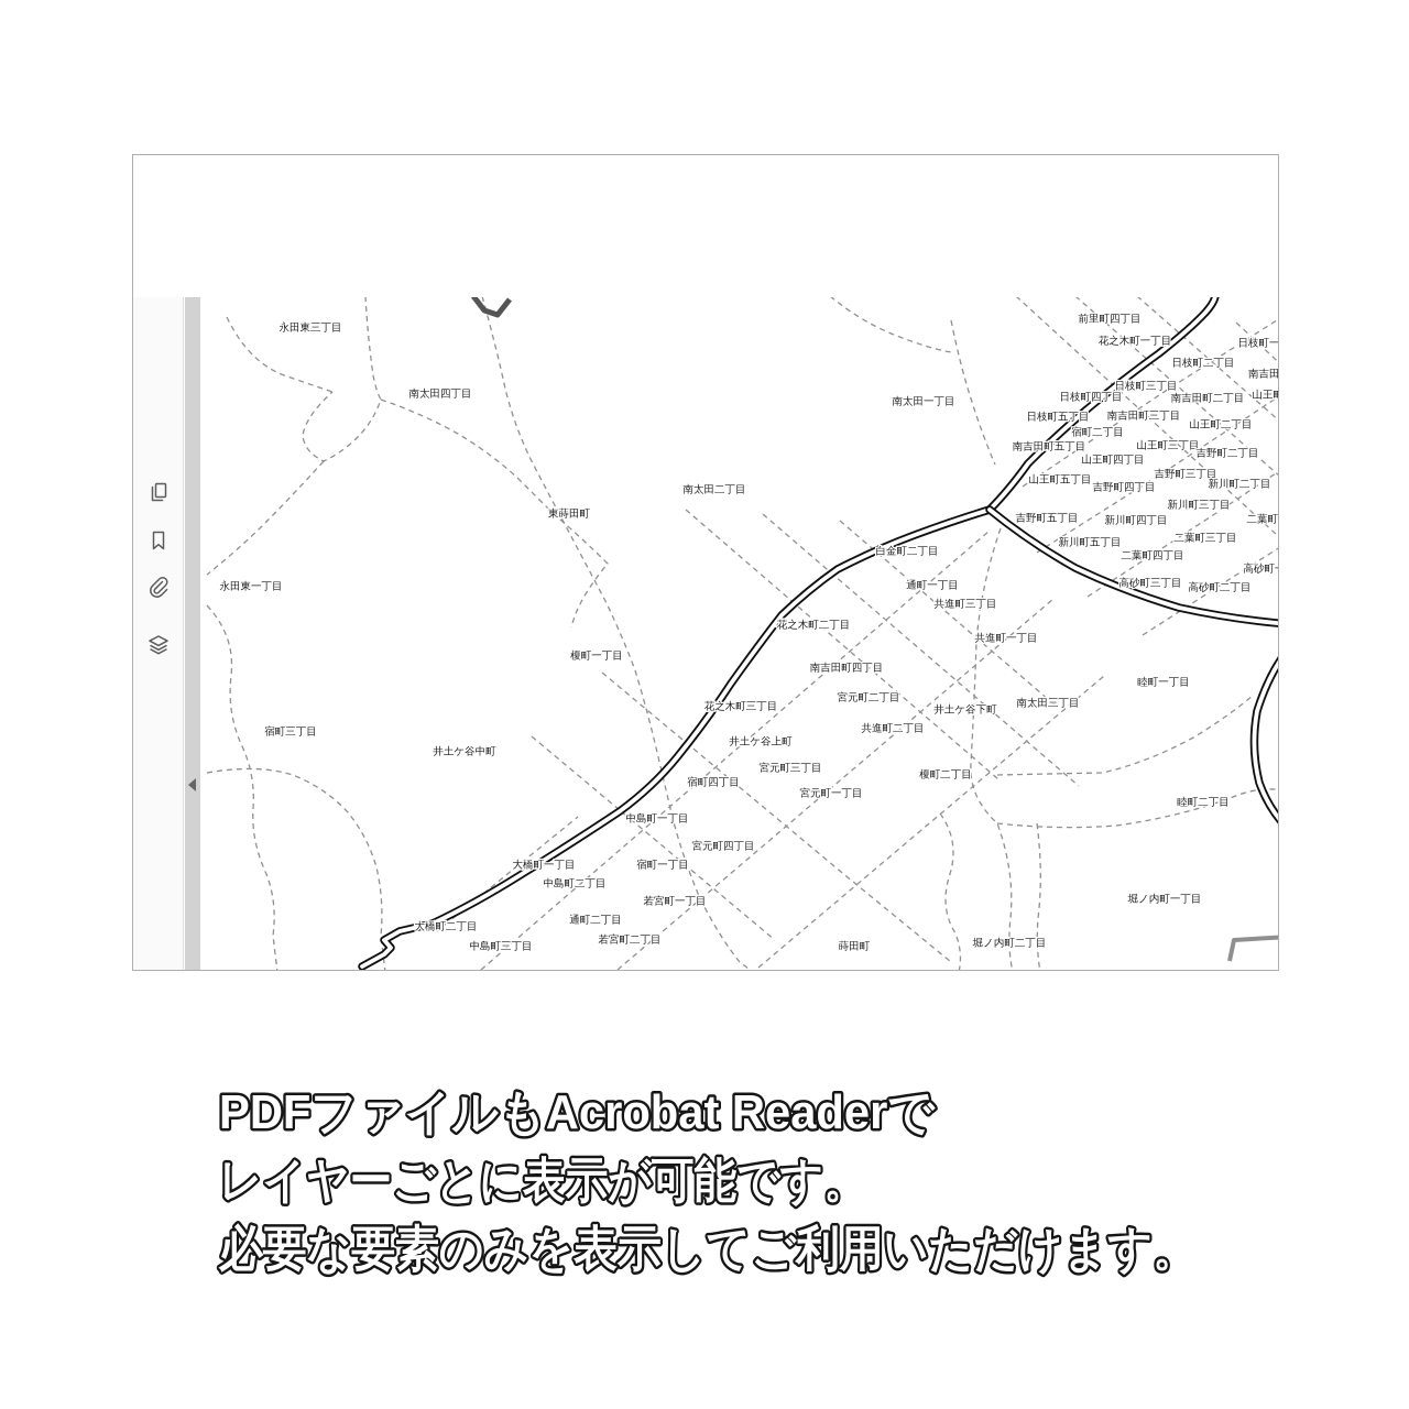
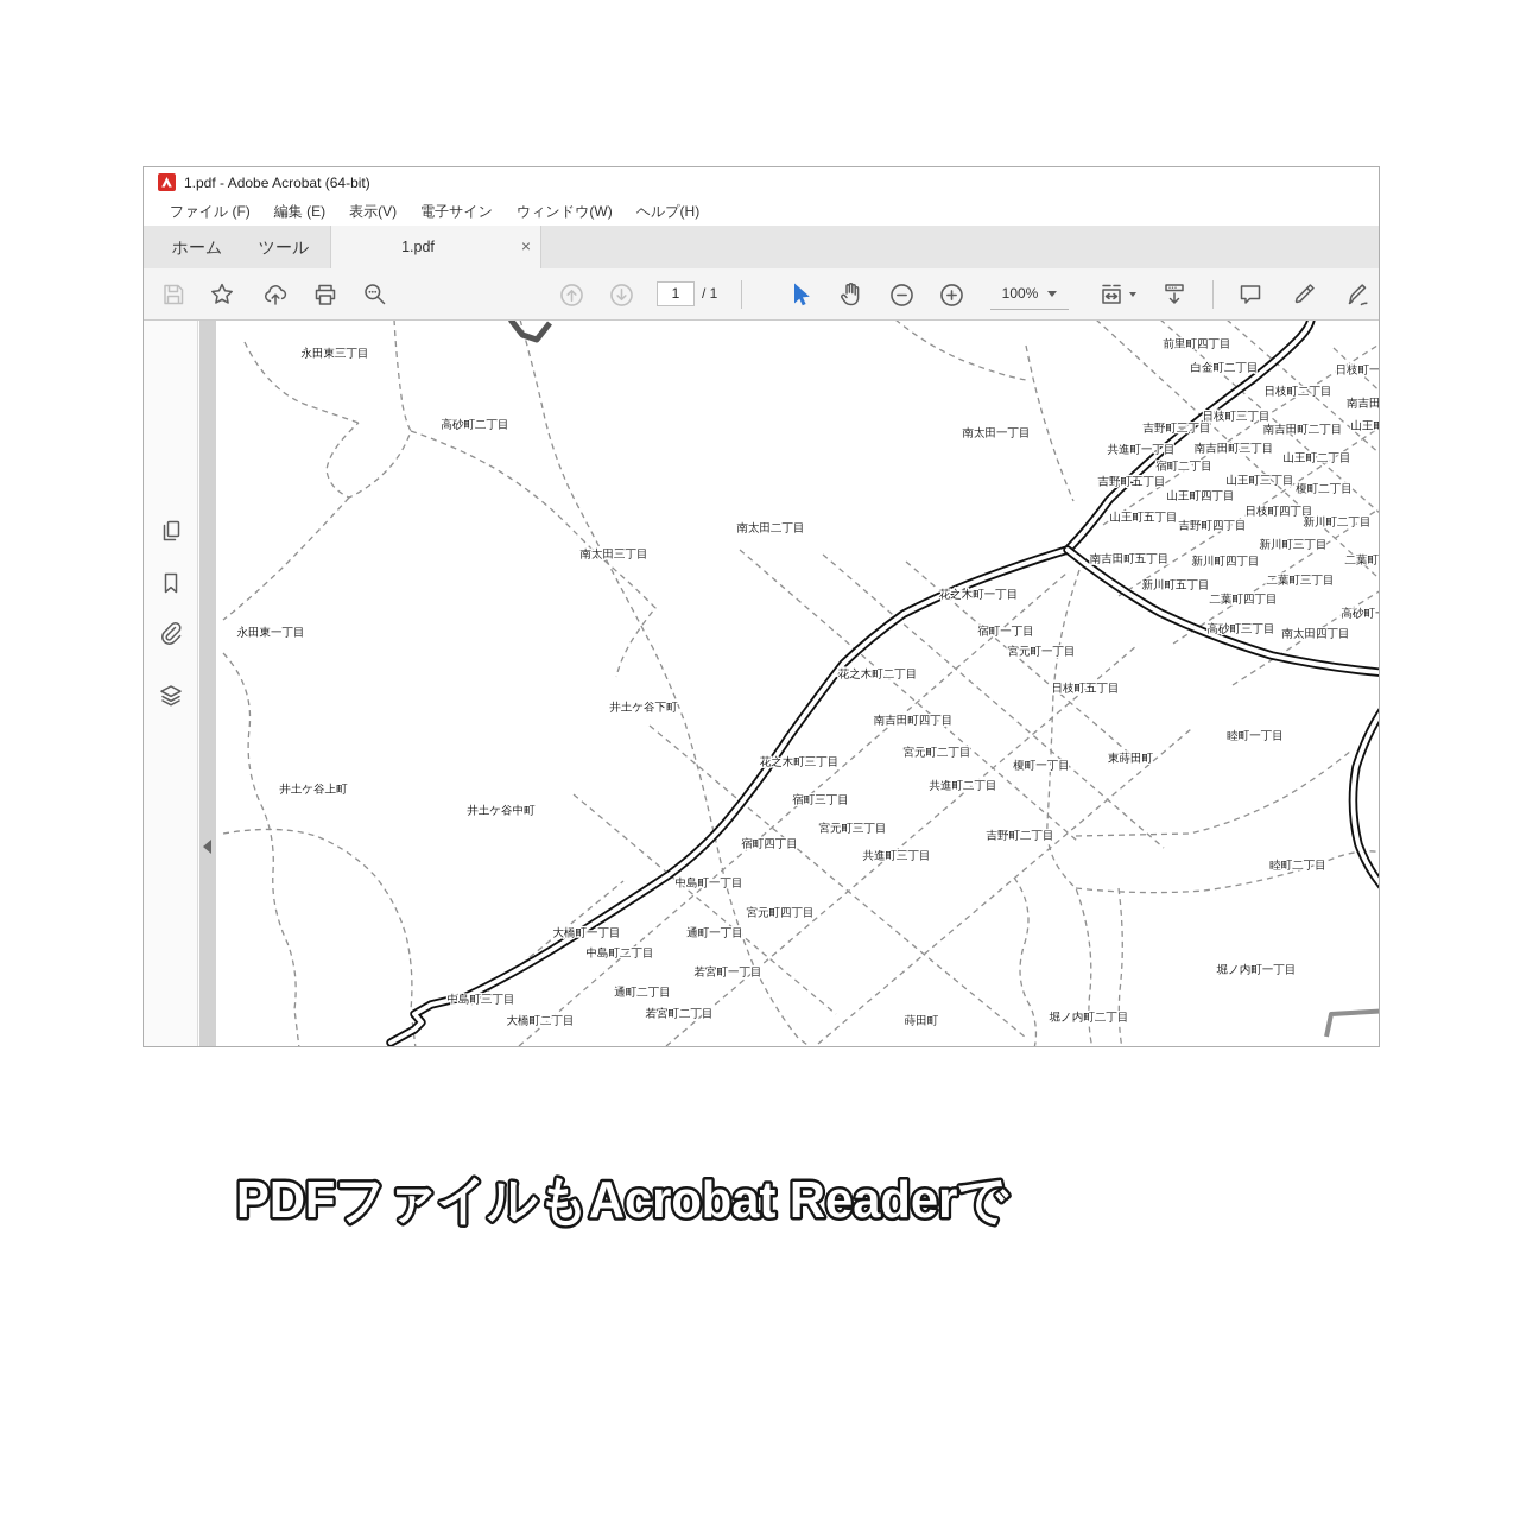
+ 1.pdf - Adobe Acrobat (64-bit)
+ ファイル (F)
+ 編集 (E)
+ 表示(V)
+ 電子サイン
+ ウィンドウ(W)
+ ヘルプ(H)
+ ホーム
+ ツール
+ 1.pdf
+ ×
+ 1
+ / 1
+ 100%
  永田東三丁目
- 南太田四丁目
+ 高砂町二丁目
  南太田一丁目
  南太田二丁目
- 東蒔田町
+ 南太田三丁目
  永田東一丁目
- 榎町一丁目
+ 井土ケ谷下町
- 宿町三丁目
+ 井土ケ谷上町
  井土ケ谷中町
  前里町四丁目
- 花之木町一丁目
+ 白金町二丁目
  日枝町二丁目
  南吉田
  日枝町三丁目
  南吉田町二丁目
- 日枝町四丁目
+ 吉野町三丁目
- 日枝町五丁目
+ 共進町一丁目
  南吉田町三丁目
  山王町二丁目
  宿町二丁目
- 南吉田町五丁目
+ 吉野町五丁目
  山王町三丁目
- 吉野町二丁目
+ 榎町二丁目
  山王町四丁目
  山王町五丁目
- 吉野町三丁目
+ 日枝町四丁目
  吉野町四丁目
  新川町二丁目
  新川町三丁目
- 吉野町五丁目
+ 南吉田町五丁目
  新川町四丁目
  二葉町三丁目
  新川町五丁目
  二葉町四丁目
  高砂町三丁目
- 高砂町二丁目
+ 南太田四丁目
- 白金町二丁目
+ 花之木町一丁目
- 通町一丁目
+ 宿町一丁目
- 共進町三丁目
+ 宮元町一丁目
  花之木町二丁目
- 共進町一丁目
+ 日枝町五丁目
  南吉田町四丁目
  睦町一丁目
  宮元町二丁目
- 南太田三丁目
+ 東蒔田町
  花之木町三丁目
- 井土ケ谷下町
+ 榎町一丁目
  共進町二丁目
- 井土ケ谷上町
+ 宿町三丁目
  宮元町三丁目
- 榎町二丁目
+ 吉野町二丁目
  宿町四丁目
- 宮元町一丁目
+ 共進町三丁目
  睦町二丁目
  中島町一丁目
  宮元町四丁目
  大橋町一丁目
- 宿町一丁目
+ 通町一丁目
  中島町二丁目
  若宮町一丁目
  堀ノ内町一丁目
  通町二丁目
- 大橋町二丁目
+ 中島町三丁目
  若宮町二丁目
- 中島町三丁目
+ 大橋町二丁目
  堀ノ内町二丁目
  蒔田町
  PDFファイルもAcrobat Readerで
- レイヤーごとに表示が可能です。
- 必要な要素のみを表示してご利用いただけます。
